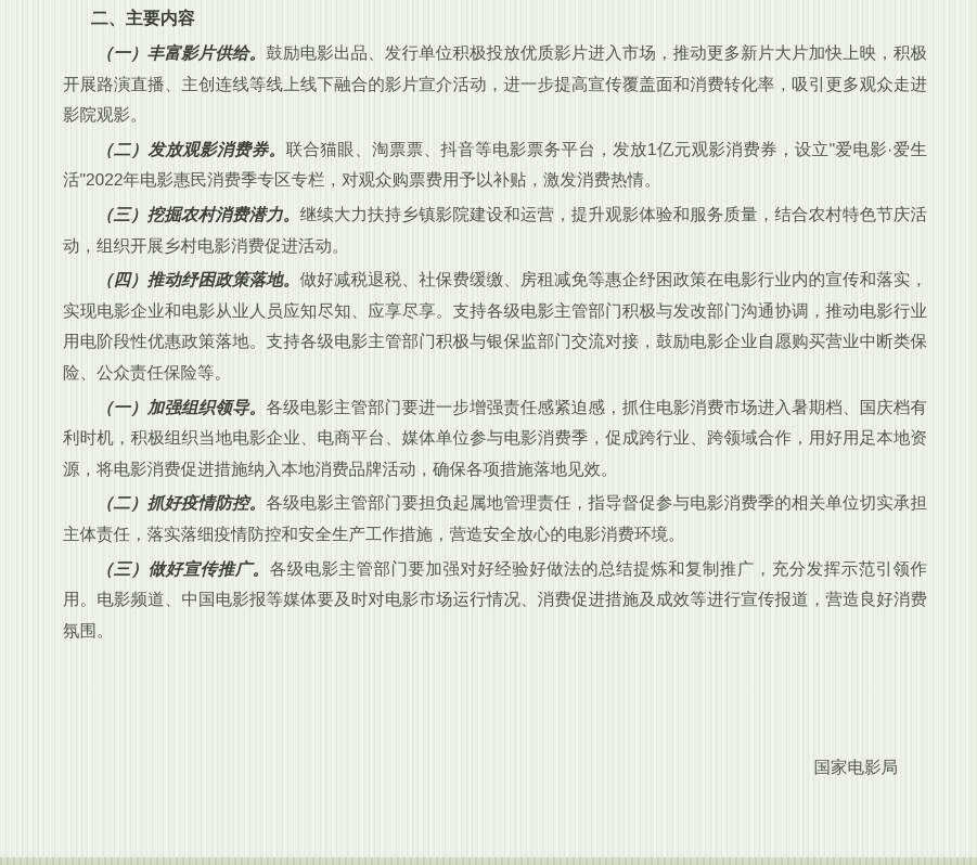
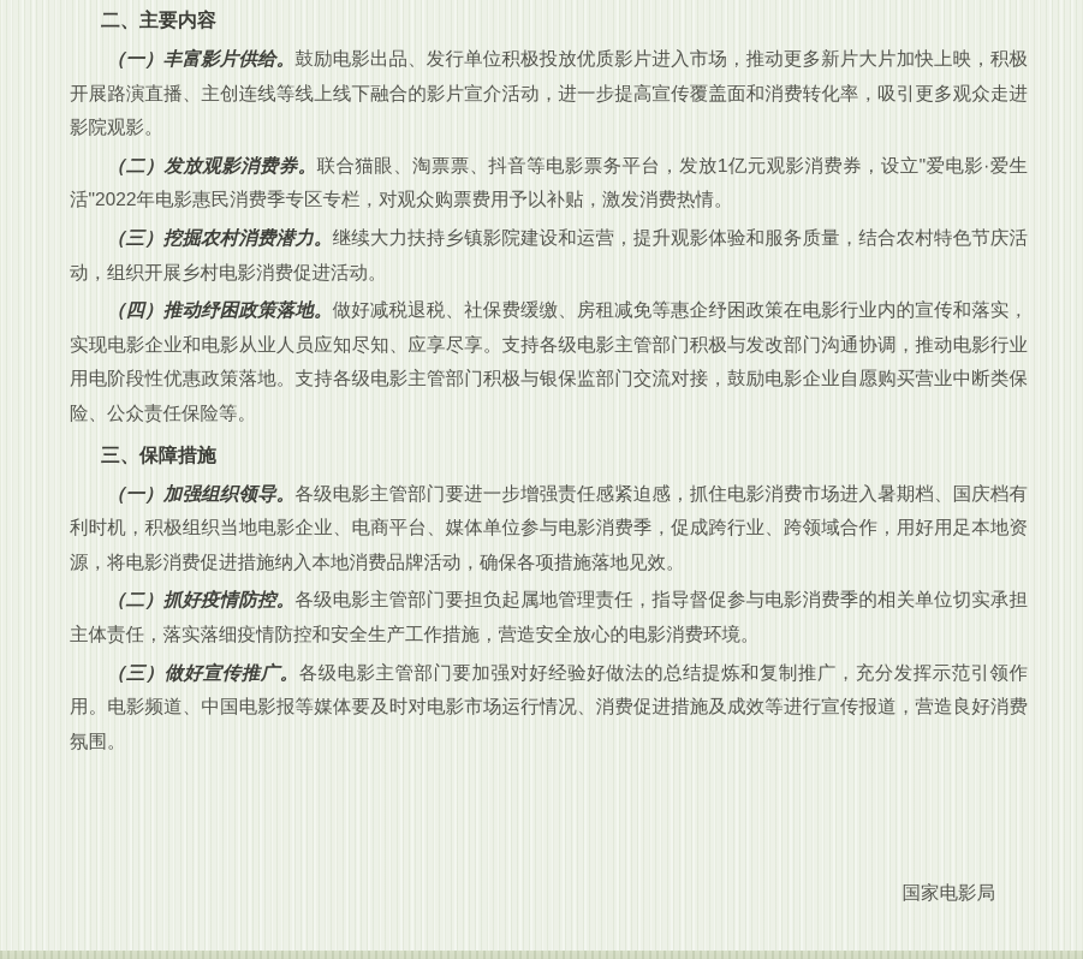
  二、主要内容
  （一）丰富影片供给。鼓励电影出品、发行单位积极投放优质影片进入市场，推动更多新片大片加快上映，积极开展路演直播、主创连线等线上线下融合的影片宣介活动，进一步提高宣传覆盖面和消费转化率，吸引更多观众走进影院观影。
  （二）发放观影消费券。联合猫眼、淘票票、抖音等电影票务平台，发放1亿元观影消费券，设立"爱电影·爱生活"2022年电影惠民消费季专区专栏，对观众购票费用予以补贴，激发消费热情。
  （三）挖掘农村消费潜力。继续大力扶持乡镇影院建设和运营，提升观影体验和服务质量，结合农村特色节庆活动，组织开展乡村电影消费促进活动。
  （四）推动纾困政策落地。做好减税退税、社保费缓缴、房租减免等惠企纾困政策在电影行业内的宣传和落实，实现电影企业和电影从业人员应知尽知、应享尽享。支持各级电影主管部门积极与发改部门沟通协调，推动电影行业用电阶段性优惠政策落地。支持各级电影主管部门积极与银保监部门交流对接，鼓励电影企业自愿购买营业中断类保险、公众责任保险等。
+ 三、保障措施
  （一）加强组织领导。各级电影主管部门要进一步增强责任感紧迫感，抓住电影消费市场进入暑期档、国庆档有利时机，积极组织当地电影企业、电商平台、媒体单位参与电影消费季，促成跨行业、跨领域合作，用好用足本地资源，将电影消费促进措施纳入本地消费品牌活动，确保各项措施落地见效。
  （二）抓好疫情防控。各级电影主管部门要担负起属地管理责任，指导督促参与电影消费季的相关单位切实承担主体责任，落实落细疫情防控和安全生产工作措施，营造安全放心的电影消费环境。
  （三）做好宣传推广。各级电影主管部门要加强对好经验好做法的总结提炼和复制推广，充分发挥示范引领作用。电影频道、中国电影报等媒体要及时对电影市场运行情况、消费促进措施及成效等进行宣传报道，营造良好消费氛围。
  国家电影局
